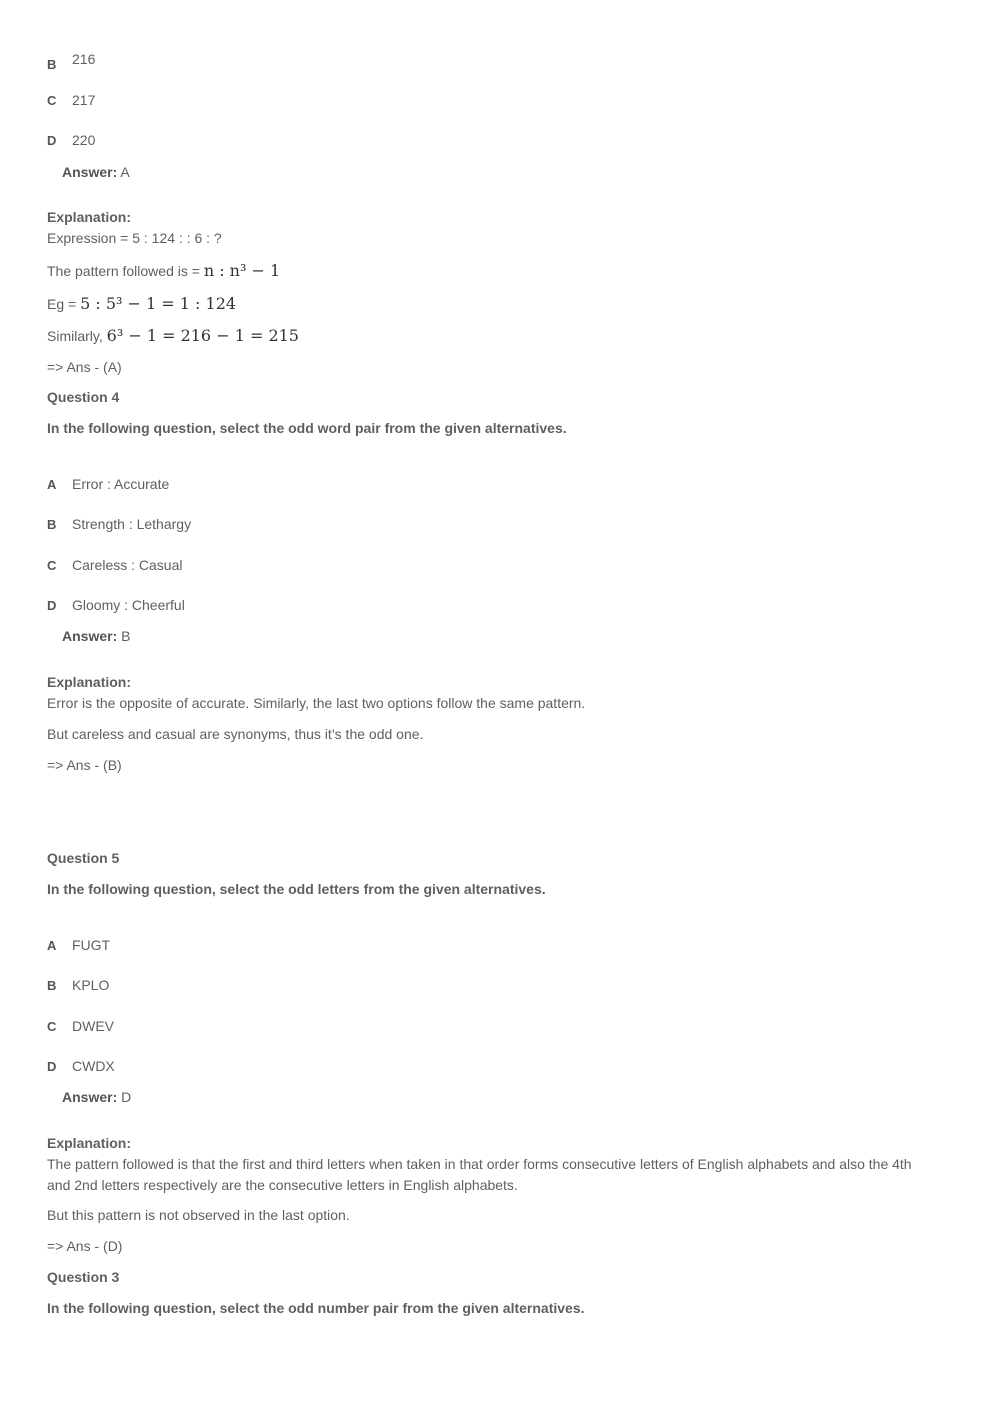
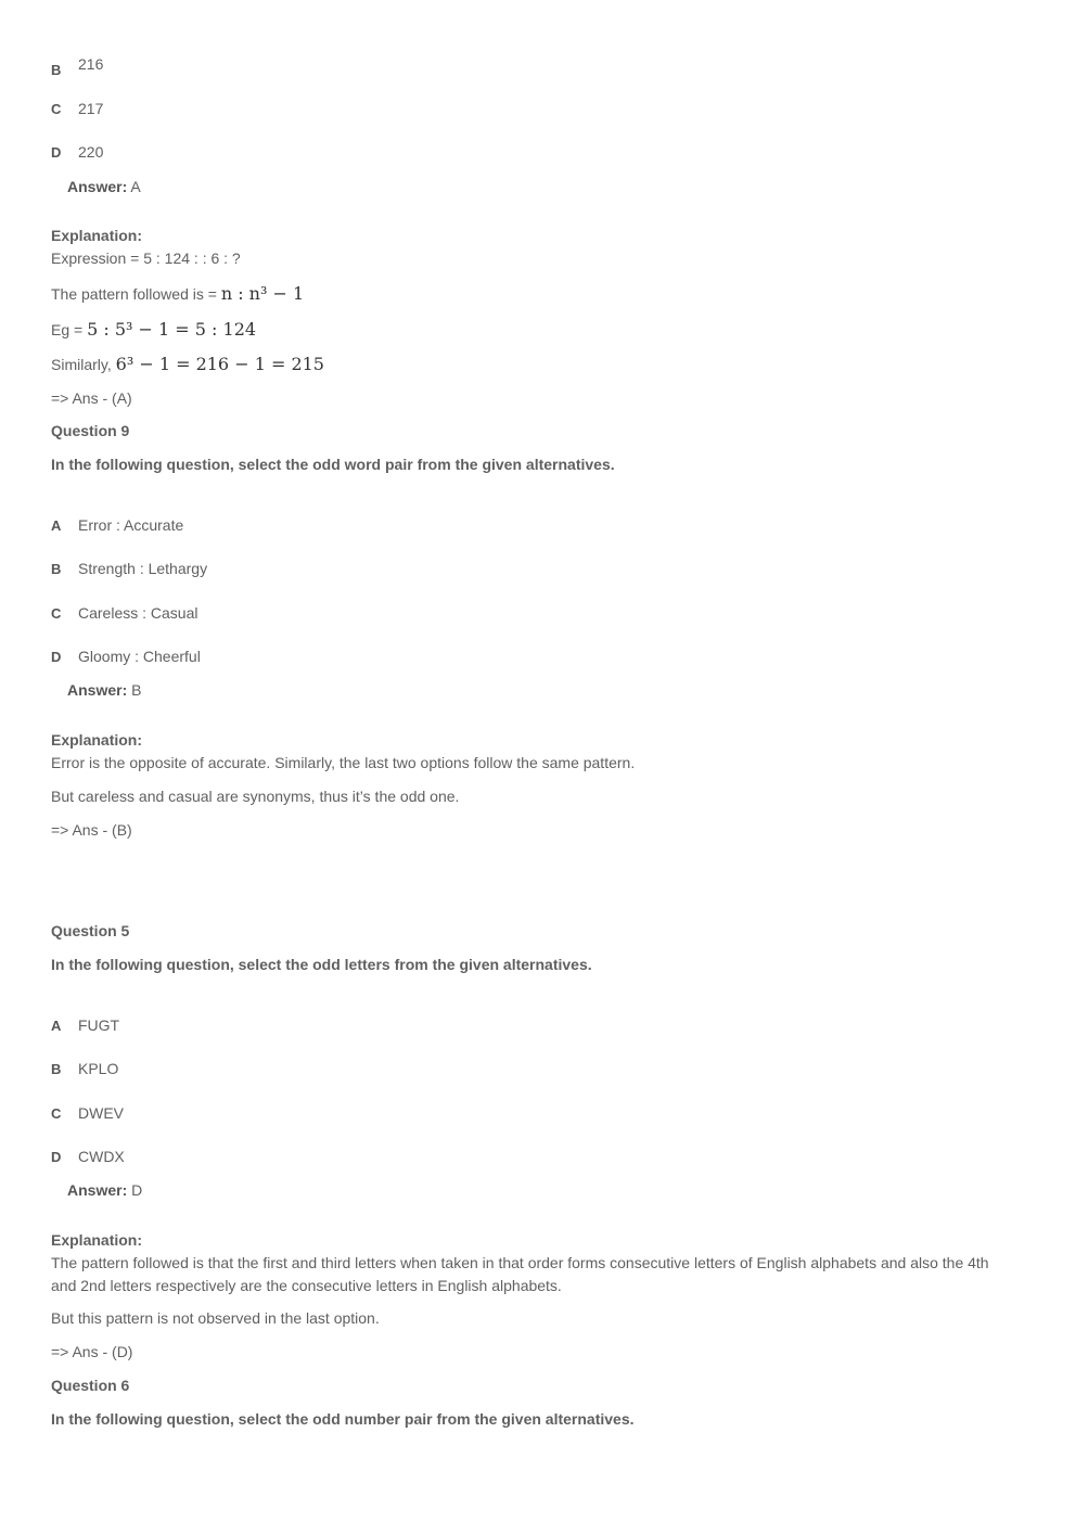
  B
  216
  C
  217
  D
  220
  Answer: A
  Explanation:
  Expression = 5 : 124 : : 6 : ?
  The pattern followed is = n : n³ − 1
- Eg = 5 : 5³ − 1 = 1 : 124
+ Eg = 5 : 5³ − 1 = 5 : 124
  Similarly, 6³ − 1 = 216 − 1 = 215
  => Ans - (A)
- Question 4
+ Question 9
  In the following question, select the odd word pair from the given alternatives.
  A
  Error : Accurate
  B
  Strength : Lethargy
  C
  Careless : Casual
  D
  Gloomy : Cheerful
  Answer: B
  Explanation:
  Error is the opposite of accurate. Similarly, the last two options follow the same pattern.
  But careless and casual are synonyms, thus it’s the odd one.
  => Ans - (B)
  Question 5
  In the following question, select the odd letters from the given alternatives.
  A
  FUGT
  B
  KPLO
  C
  DWEV
  D
  CWDX
  Answer: D
  Explanation:
  The pattern followed is that the first and third letters when taken in that order forms consecutive letters of English alphabets and also the 4th and 2nd letters respectively are the consecutive letters in English alphabets.
  But this pattern is not observed in the last option.
  => Ans - (D)
- Question 3
+ Question 6
  In the following question, select the odd number pair from the given alternatives.
